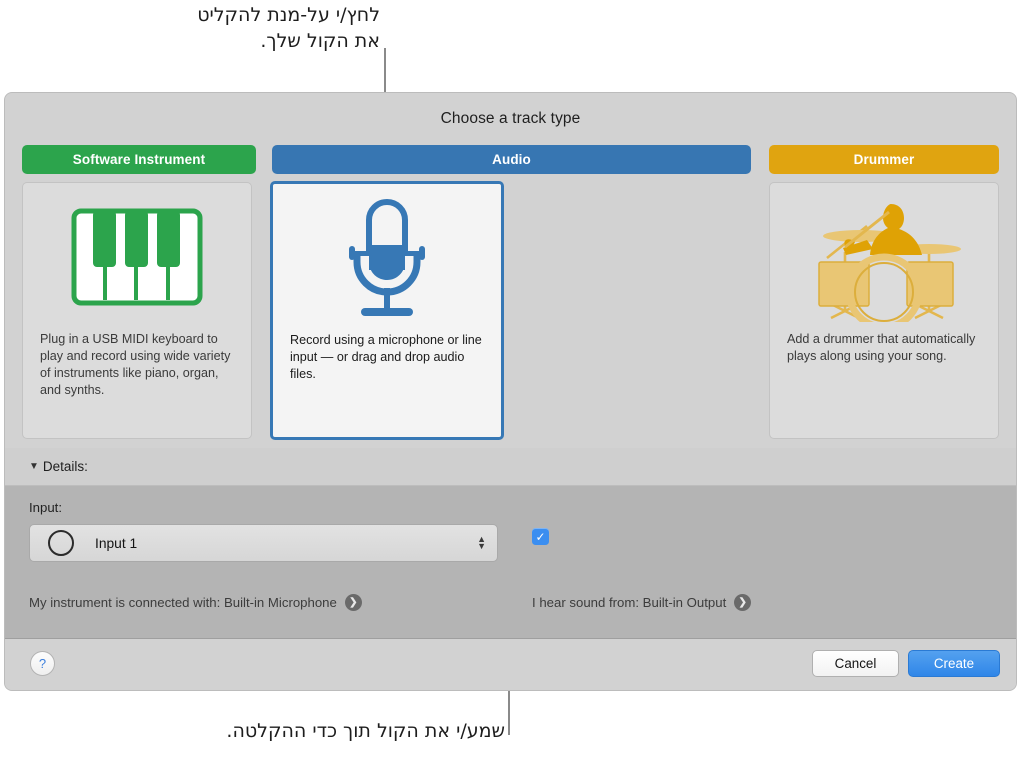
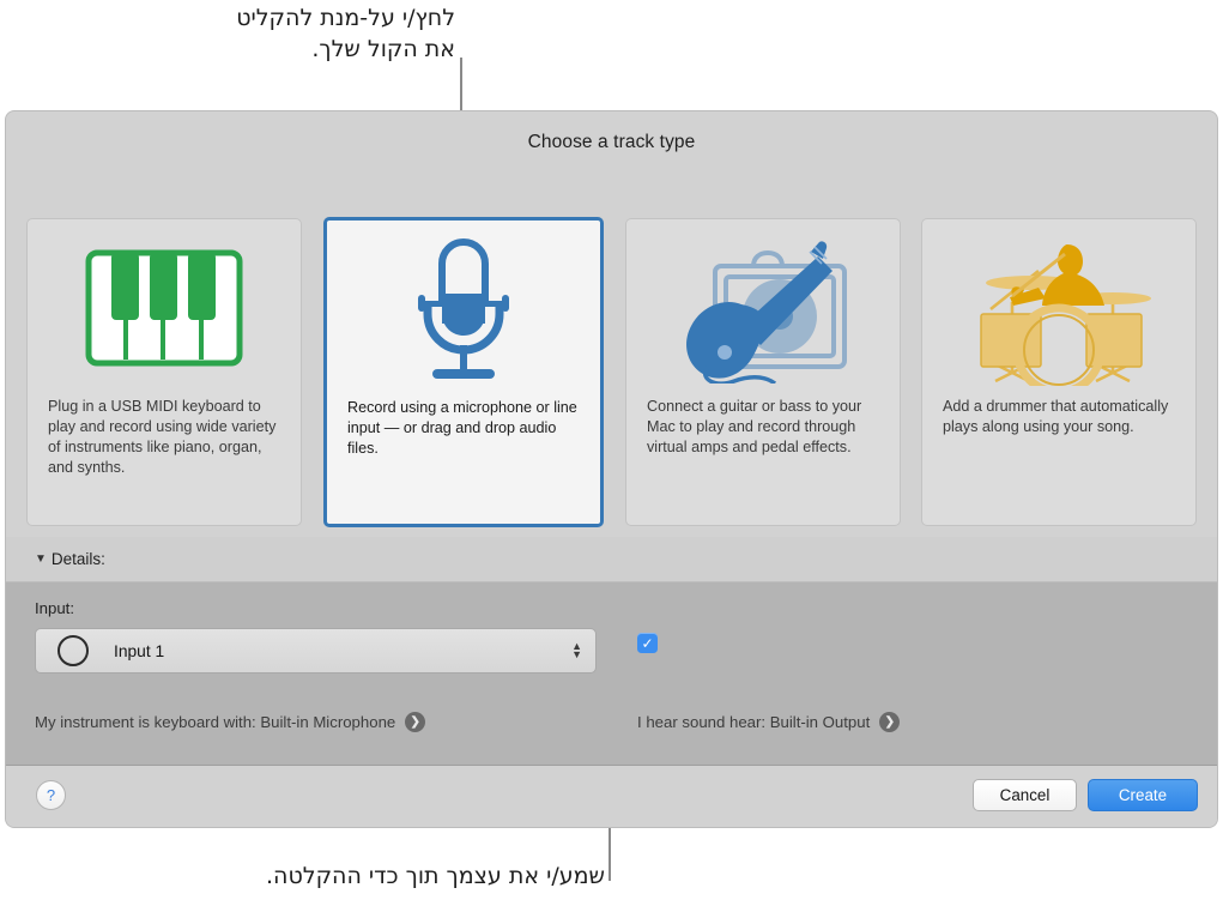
  לחץ/י על-מנת להקליט
  את הקול שלך.
- שמע/י את הקול תוך כדי ההקלטה.
+ שמע/י את עצמך תוך כדי ההקלטה.
  Choose a track type
- Software Instrument
- Audio
- Drummer
  Plug in a USB MIDI keyboard to play and record using wide variety of instruments like piano, organ, and synths.
  Record using a microphone or line input — or drag and drop audio files.
+ Connect a guitar or bass to your Mac to play and record through virtual amps and pedal effects.
  Add a drummer that automatically plays along using your song.
  ▼
  Details:
  Input:
  Input 1
  ▲
  ▼
  ✓
- My instrument is connected with: Built-in Microphone
+ My instrument is keyboard with: Built-in Microphone
  ❯
- I hear sound from: Built-in Output
+ I hear sound hear: Built-in Output
  ❯
  ?
  Cancel
  Create
